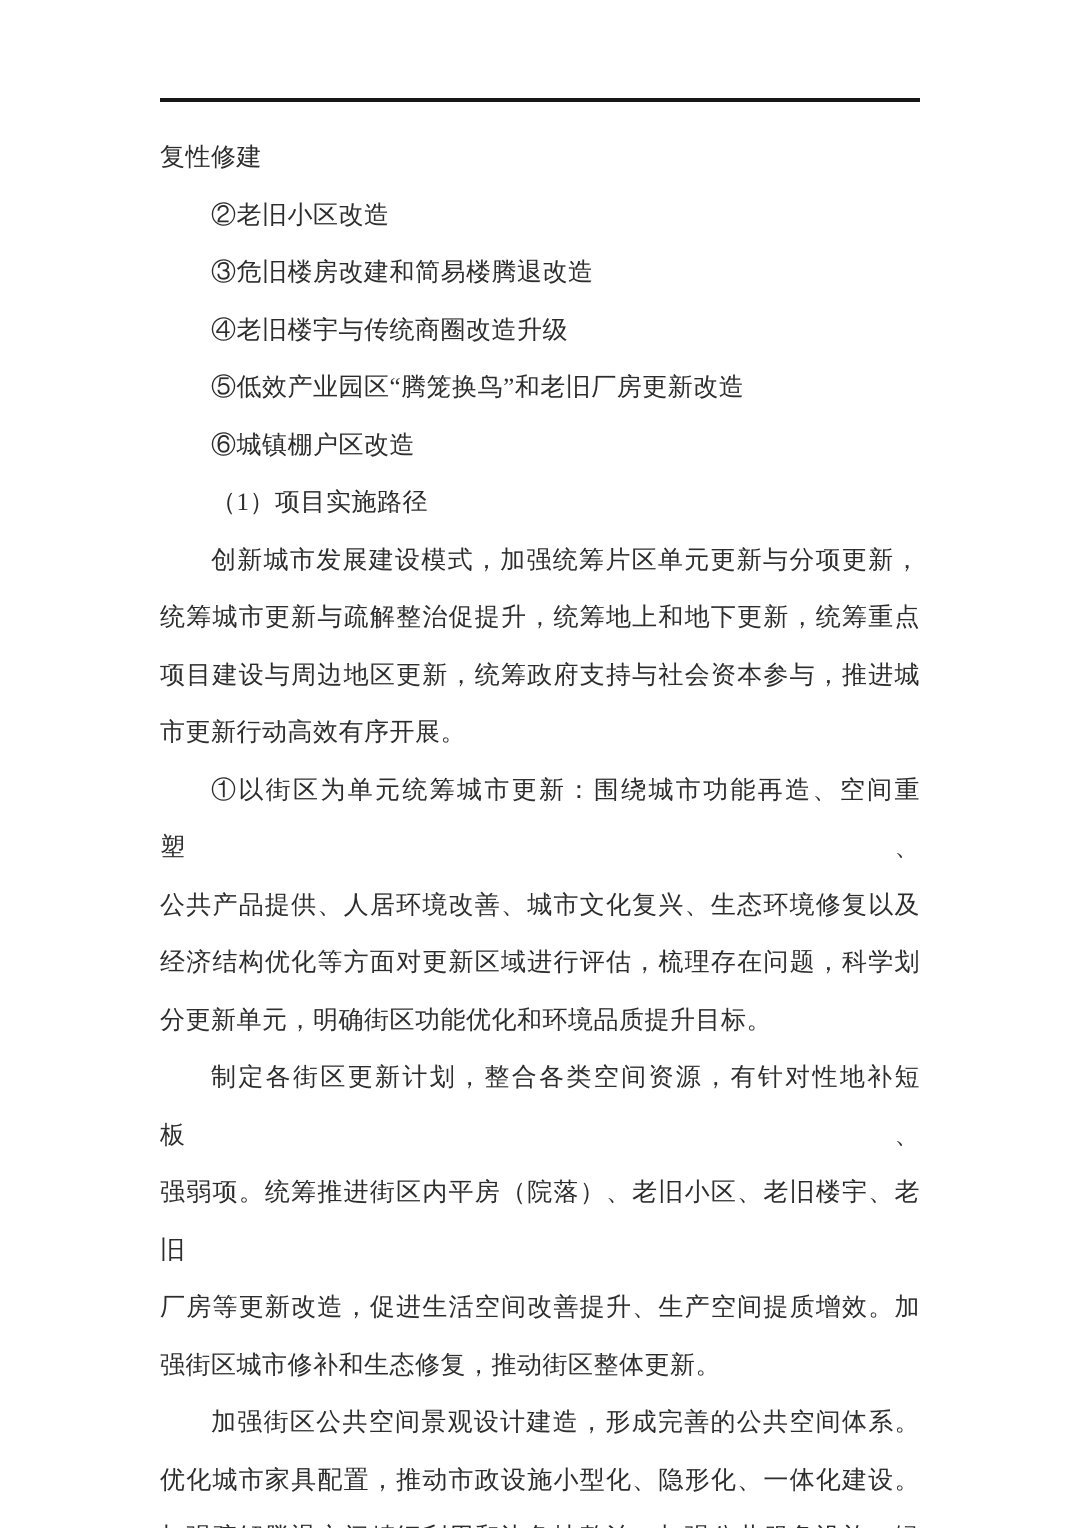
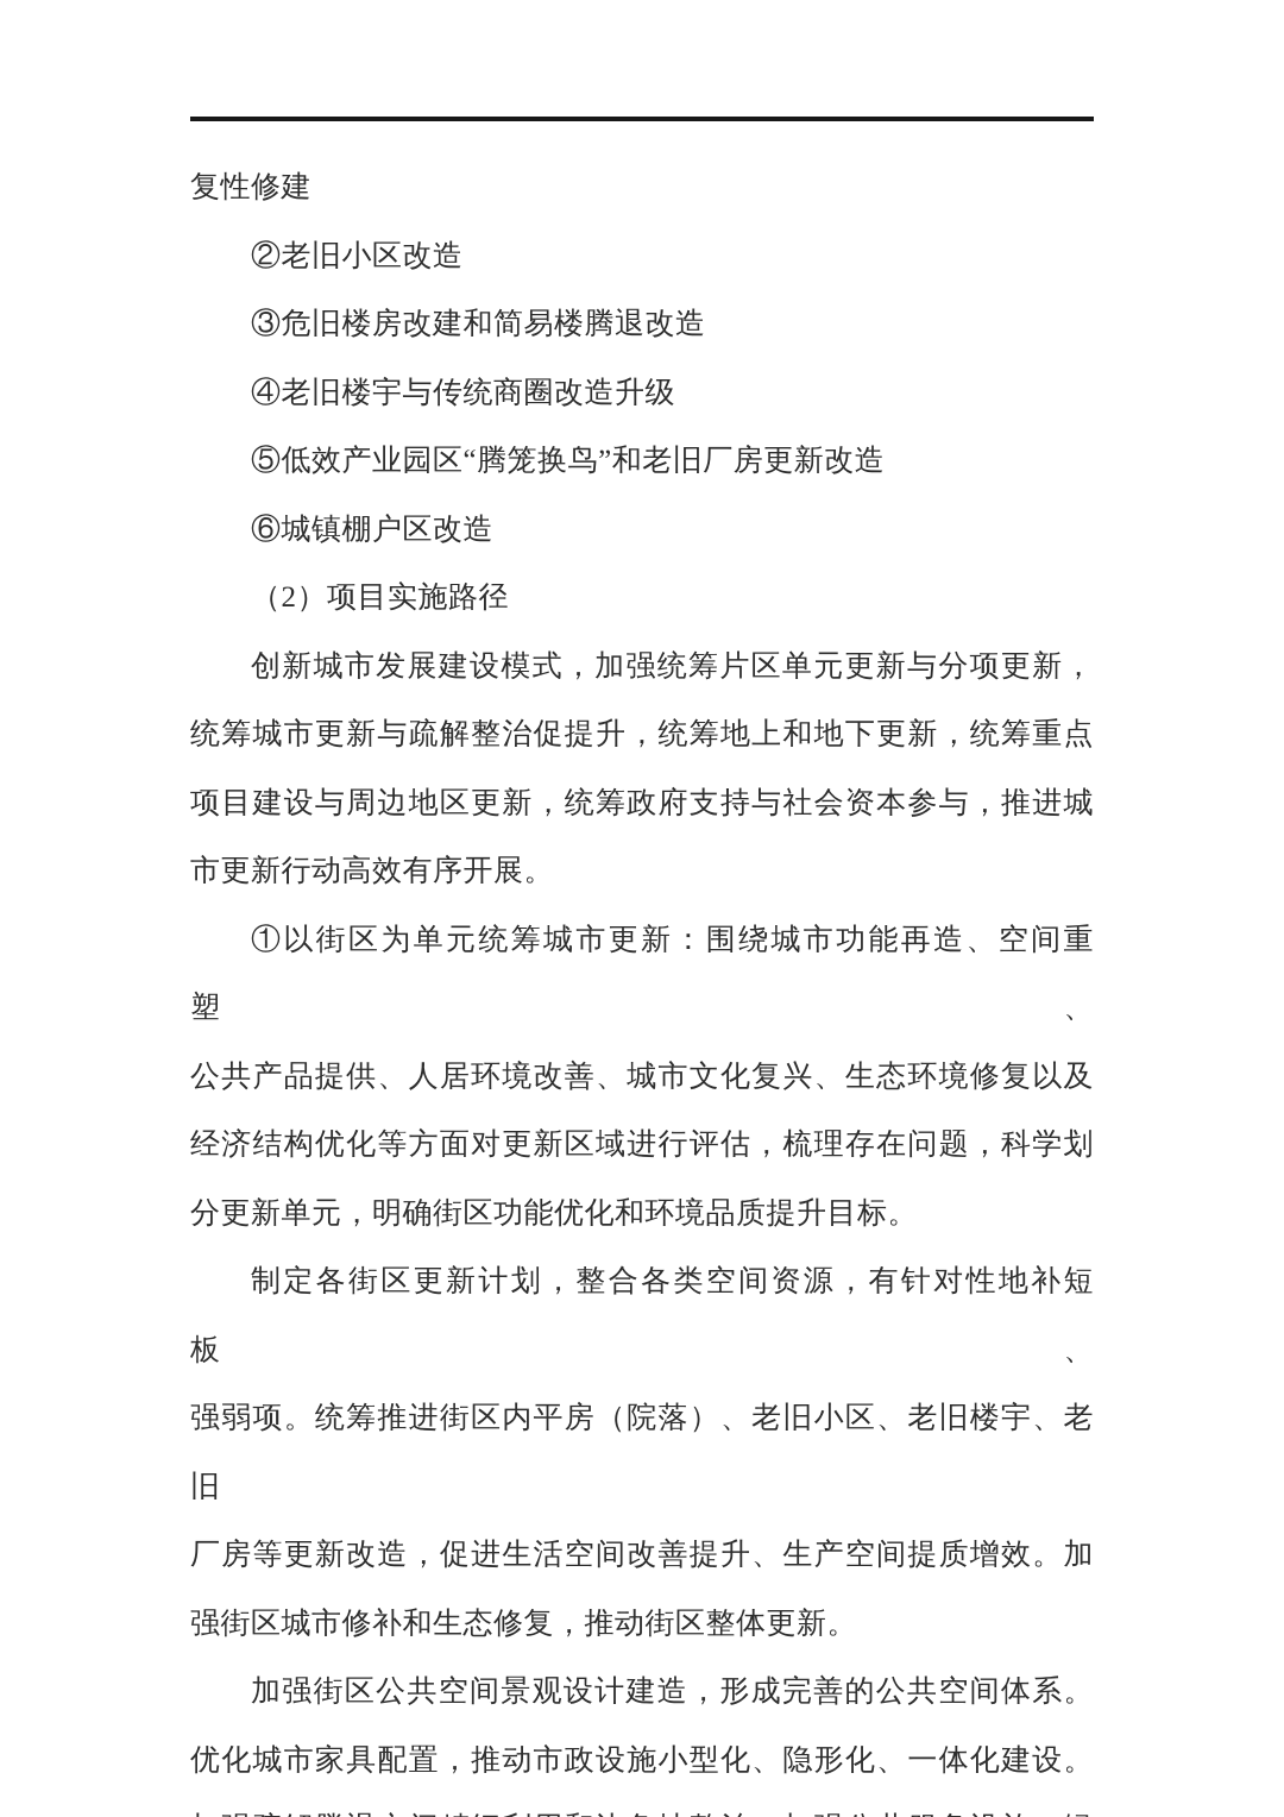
  复性修建
  ②老旧小区改造
  ③危旧楼房改建和简易楼腾退改造
  ④老旧楼宇与传统商圈改造升级
  ⑤低效产业园区“腾笼换鸟”和老旧厂房更新改造
  ⑥城镇棚户区改造
- （1）项目实施路径
+ （2）项目实施路径
  创新城市发展建设模式，加强统筹片区单元更新与分项更新，
  统筹城市更新与疏解整治促提升，统筹地上和地下更新，统筹重点
  项目建设与周边地区更新，统筹政府支持与社会资本参与，推进城
  市更新行动高效有序开展。
  ①以街区为单元统筹城市更新：围绕城市功能再造、空间重塑、
  公共产品提供、人居环境改善、城市文化复兴、生态环境修复以及
  经济结构优化等方面对更新区域进行评估，梳理存在问题，科学划
  分更新单元，明确街区功能优化和环境品质提升目标。
  制定各街区更新计划，整合各类空间资源，有针对性地补短板、
  强弱项。统筹推进街区内平房（院落）、老旧小区、老旧楼宇、老旧
  厂房等更新改造，促进生活空间改善提升、生产空间提质增效。加
  强街区城市修补和生态修复，推动街区整体更新。
  加强街区公共空间景观设计建造，形成完善的公共空间体系。
  优化城市家具配置，推动市政设施小型化、隐形化、一体化建设。
